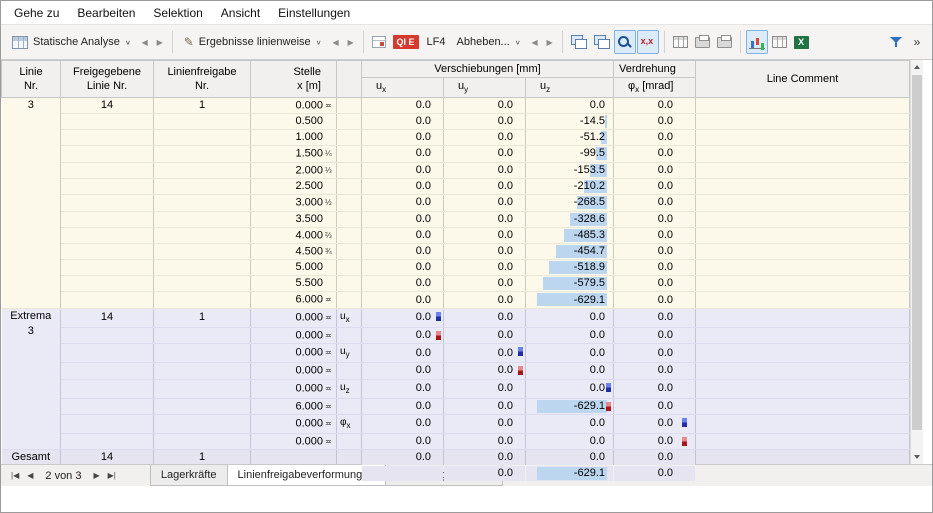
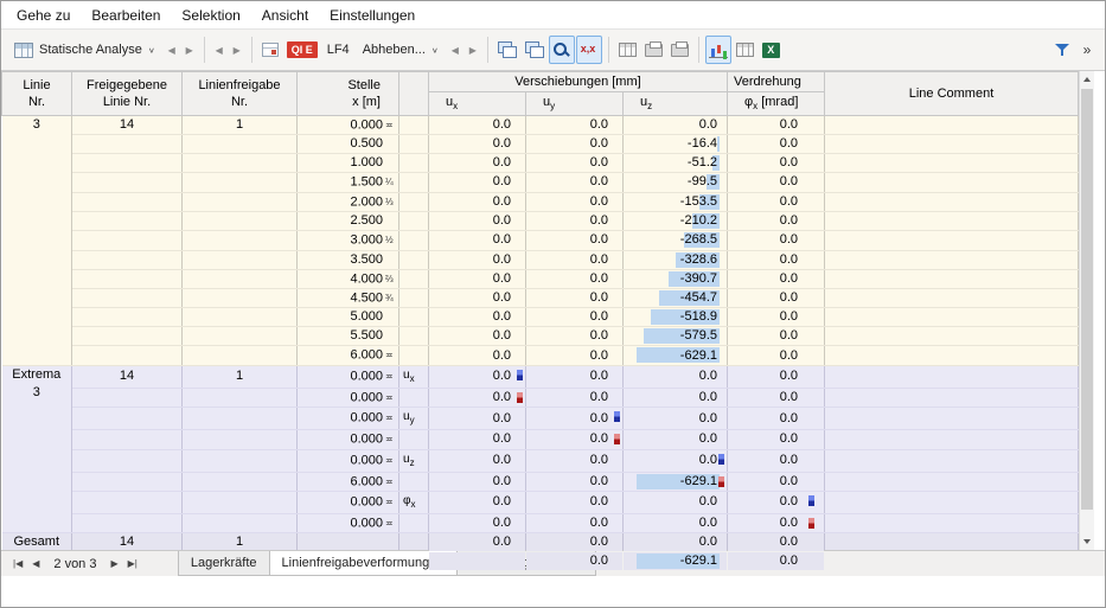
  Gehe zu
  Bearbeiten
  Selektion
  Ansicht
  Einstellungen
  Statische Analyse
  ◀
  ▶
- ✎
- Ergebnisse linienweise
  ◀
  ▶
  QI E
  LF4
  Abheben...
  ◀
  ▶
  »
  LinieNr.	FreigegebeneLinie Nr.	LinienfreigabeNr.	Stellex [m]		Verschiebungen [mm]	Verdrehung	Line Comment
  ux	uy	uz	φx [mrad]
  3	14	1	0.000 ≖		0.0	0.0	0.0	0.0
- 		0.500		0.0	0.0	-14.5	0.0
+ 		0.500		0.0	0.0	-16.4	0.0
  		1.000		0.0	0.0	-51.2	0.0
  		1.500 ¼		0.0	0.0	-99.5	0.0
  		2.000 ⅓		0.0	0.0	-153.5	0.0
  		2.500		0.0	0.0	-210.2	0.0
  		3.000 ½		0.0	0.0	-268.5	0.0
  		3.500		0.0	0.0	-328.6	0.0
- 		4.000 ⅔		0.0	0.0	-485.3	0.0
+ 		4.000 ⅔		0.0	0.0	-390.7	0.0
  		4.500 ¾		0.0	0.0	-454.7	0.0
  		5.000		0.0	0.0	-518.9	0.0
  		5.500		0.0	0.0	-579.5	0.0
  		6.000 ≖		0.0	0.0	-629.1	0.0
  Extrema3	14	1	0.000 ≖	ux	0.0	0.0	0.0	0.0
  		0.000 ≖		0.0	0.0	0.0	0.0
  		0.000 ≖	uy	0.0	0.0	0.0	0.0
  		0.000 ≖		0.0	0.0	0.0	0.0
  		0.000 ≖	uz	0.0	0.0	0.0	0.0
  		6.000 ≖		0.0	0.0	-629.1	0.0
  		0.000 ≖	φx	0.0	0.0	0.0	0.0
  		0.000 ≖		0.0	0.0	0.0	0.0
  Gesamt	14	1			0.0	0.0	0.0	0.0
  					0.0	-629.1	0.0
  |◀
  ◀
  2 von 3
  ▶
  ▶|
  Lagerkräfte
  Linienfreigabeverformung
